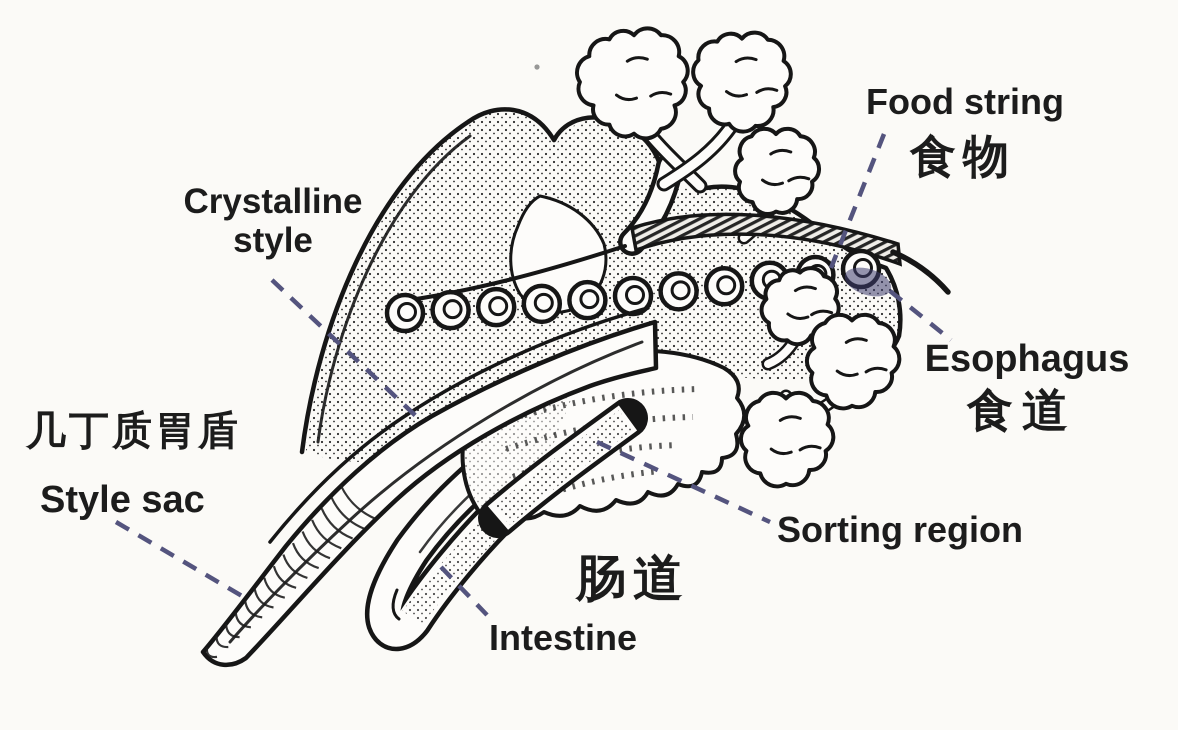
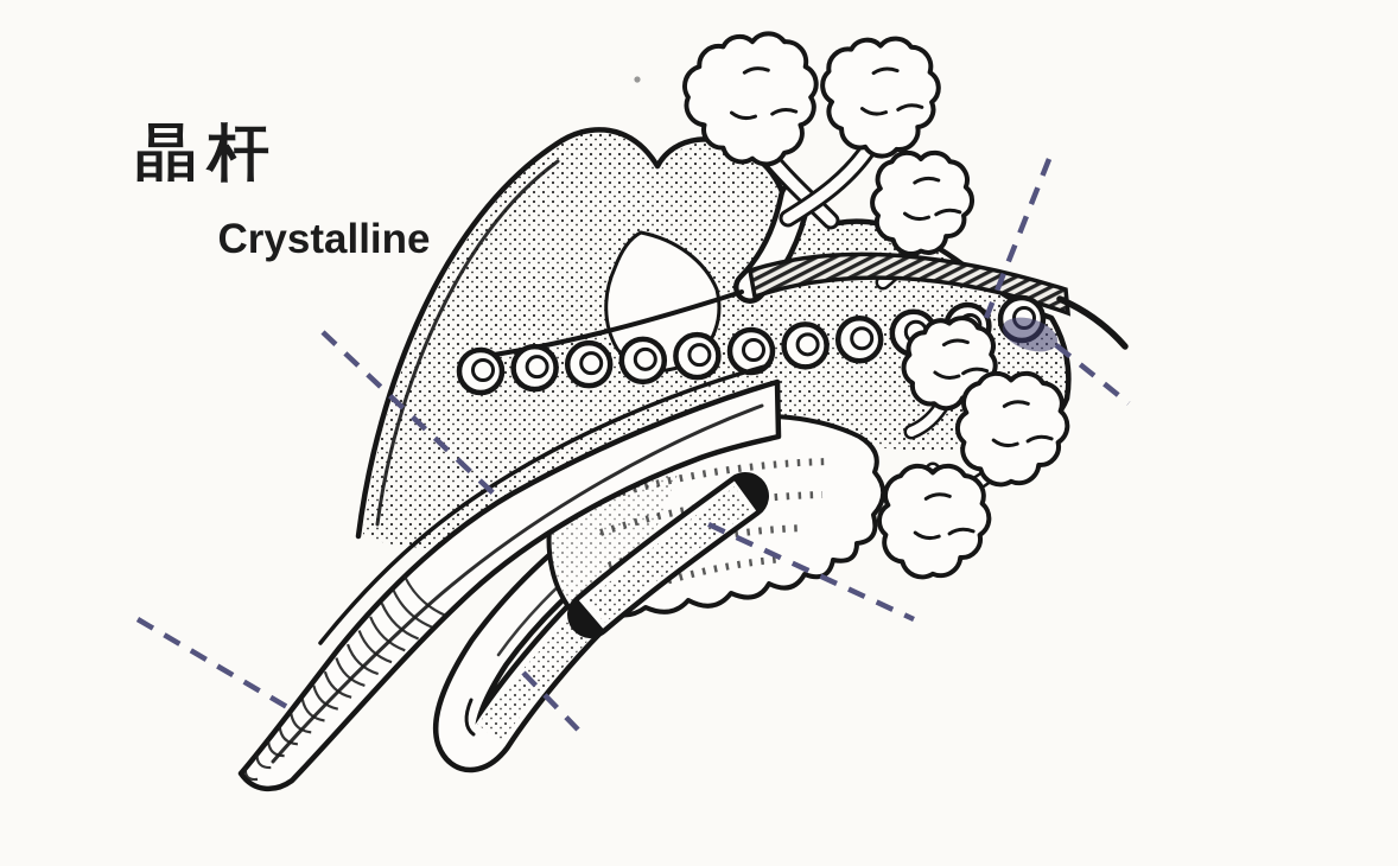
+ 晶杆
  Crystalline
- style
- Food string
- 食物
- Esophagus
- 食道
- 几丁质胃盾
- Style sac
- Sorting region
- 肠道
- Intestine
